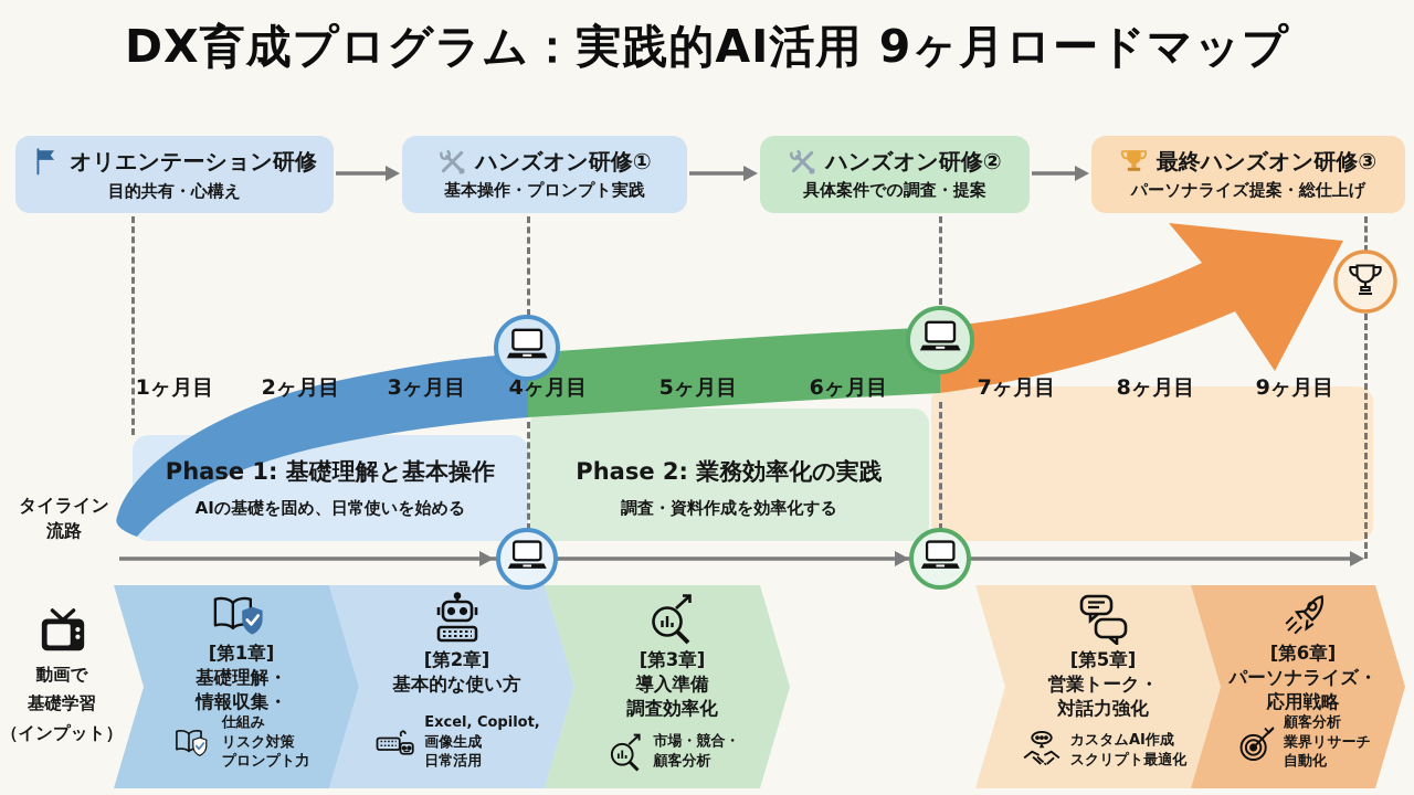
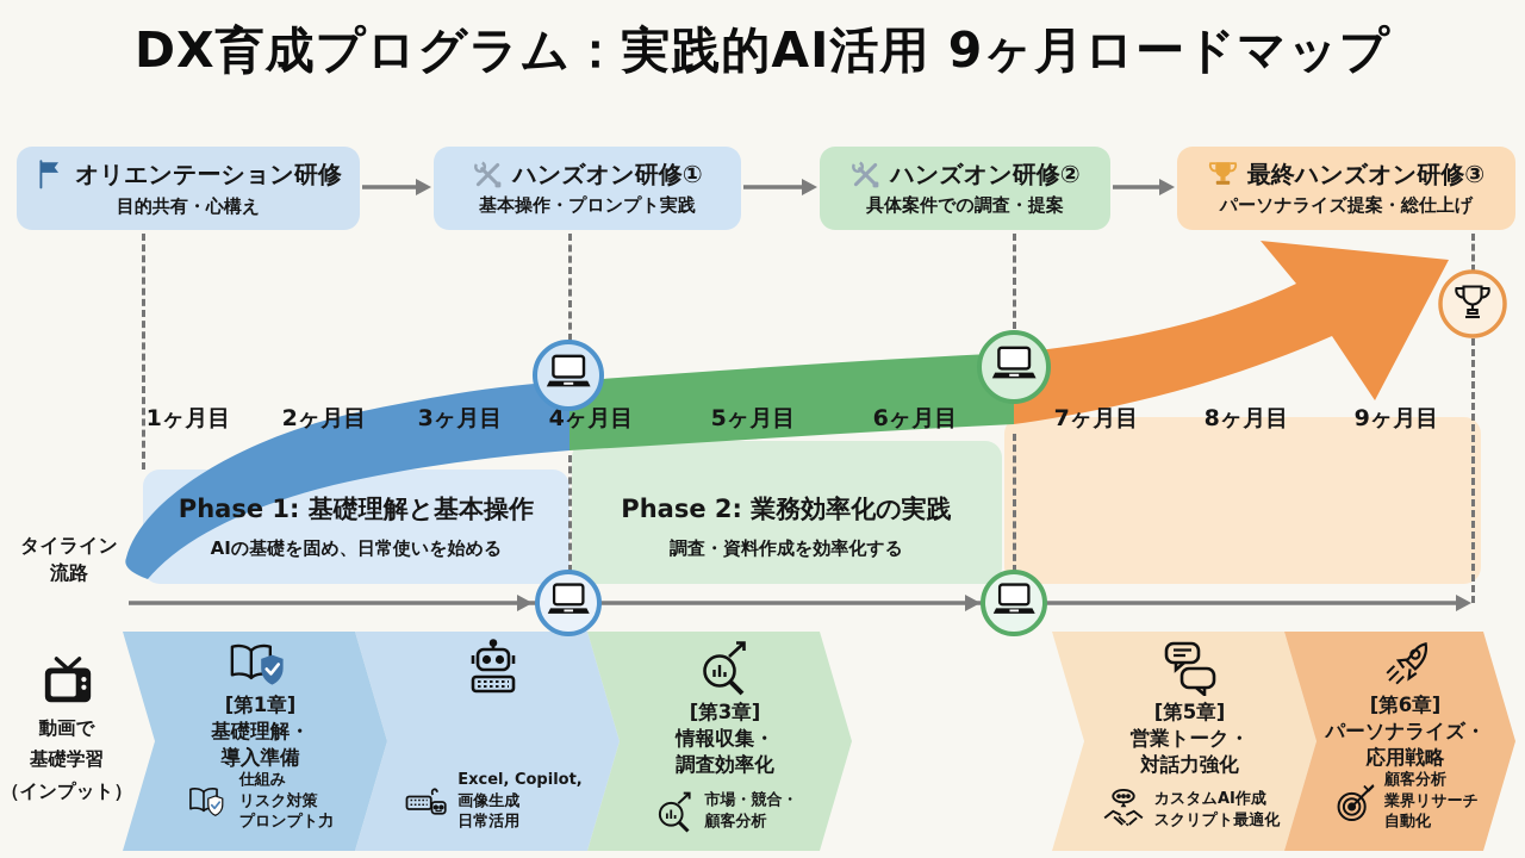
  DX育成プログラム：実践的AI活用 9ヶ月ロードマップ
  オリエンテーション研修
  目的共有・心構え
  ハンズオン研修①
  基本操作・プロンプト実践
  ハンズオン研修②
  具体案件での調査・提案
  最終ハンズオン研修③
  パーソナライズ提案・総仕上げ
  1ヶ月目
  2ヶ月目
  3ヶ月目
  4ヶ月目
  5ヶ月目
  6ヶ月目
  7ヶ月目
  8ヶ月目
  9ヶ月目
  Phase 1: 基礎理解と基本操作
  AIの基礎を固め、日常使いを始める
  Phase 2: 業務効率化の実践
  調査・資料作成を効率化する
  タイライン
  流路
  動画で
  基礎学習
  （インプット）
  [第1章]
  基礎理解・
- 情報収集・
+ 導入準備
  仕組み
  リスク対策
  プロンプト力
- [第2章]
- 基本的な使い方
  Excel, Copilot,
  画像生成
  日常活用
  [第3章]
- 導入準備
+ 情報収集・
  調査効率化
  市場・競合・
  顧客分析
  [第5章]
  営業トーク・
  対話力強化
  カスタムAI作成
  スクリプト最適化
  [第6章]
  パーソナライズ・
  応用戦略
  顧客分析
  業界リサーチ
  自動化
